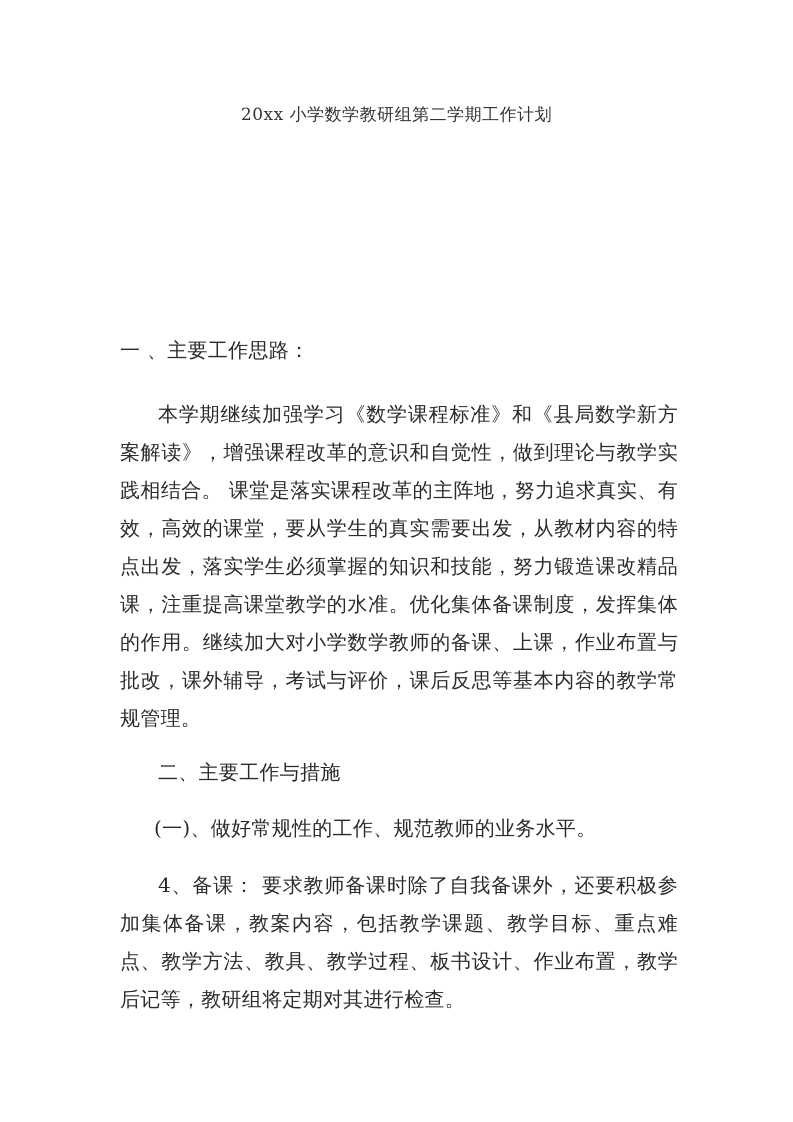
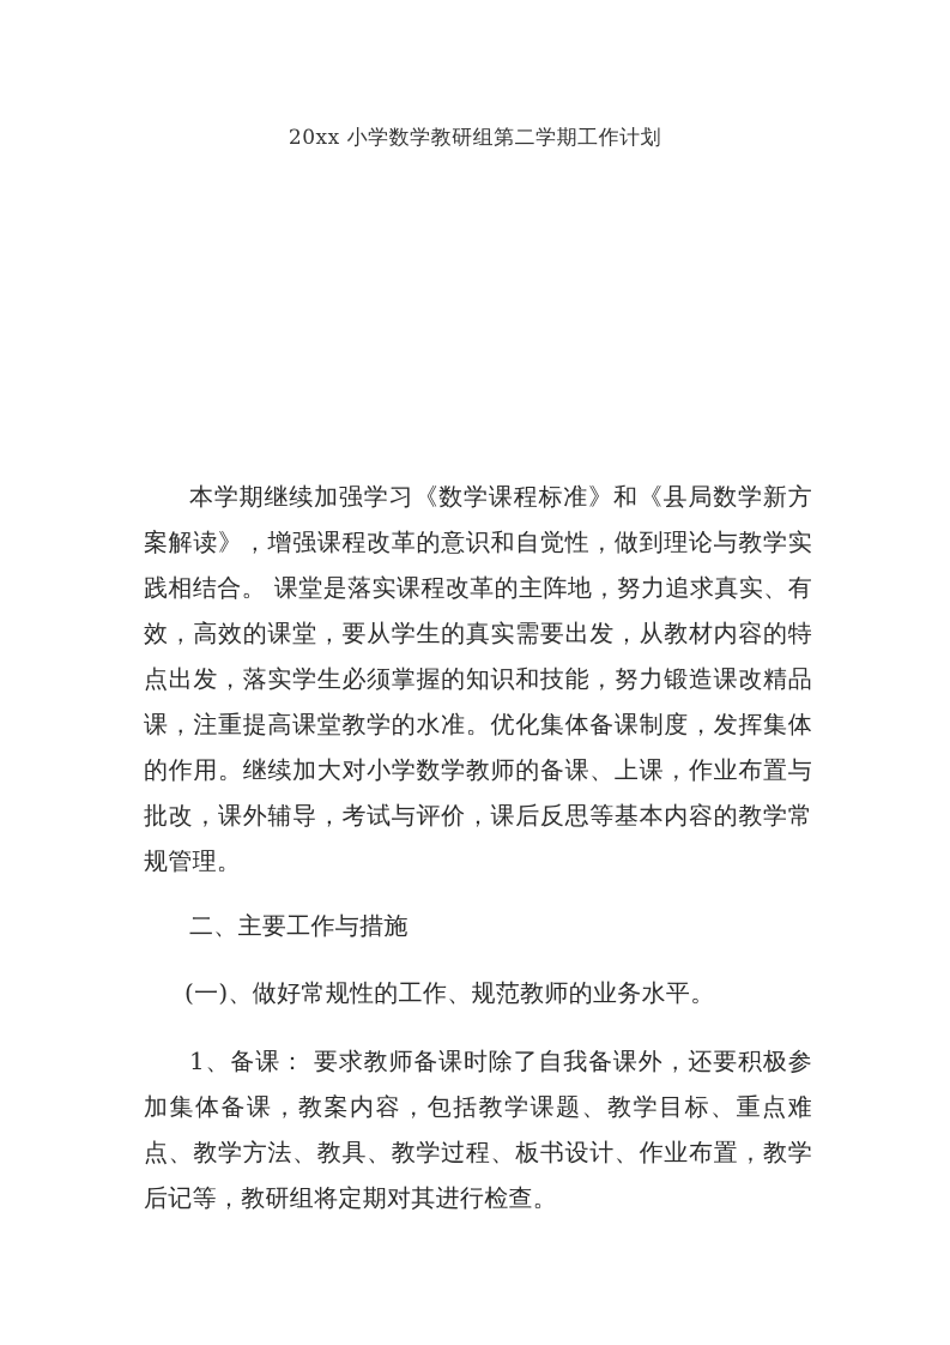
  20xx 小学数学教研组第二学期工作计划
- 一 、主要工作思路：
  本学期继续加强学习《数学课程标准》和《县局数学新方案解读》，增强课程改革的意识和自觉性，做到理论与教学实践相结合。 课堂是落实课程改革的主阵地，努力追求真实、有效，高效的课堂，要从学生的真实需要出发，从教材内容的特点出发，落实学生必须掌握的知识和技能，努力锻造课改精品课，注重提高课堂教学的水准。优化集体备课制度，发挥集体的作用。继续加大对小学数学教师的备课、上课，作业布置与批改，课外辅导，考试与评价，课后反思等基本内容的教学常规管理。
  二、主要工作与措施
  (一)、做好常规性的工作、规范教师的业务水平。
- 4、备课： 要求教师备课时除了自我备课外，还要积极参加集体备课，教案内容，包括教学课题、教学目标、重点难点、教学方法、教具、教学过程、板书设计、作业布置，教学后记等，教研组将定期对其进行检查。
+ 1、备课： 要求教师备课时除了自我备课外，还要积极参加集体备课，教案内容，包括教学课题、教学目标、重点难点、教学方法、教具、教学过程、板书设计、作业布置，教学后记等，教研组将定期对其进行检查。
